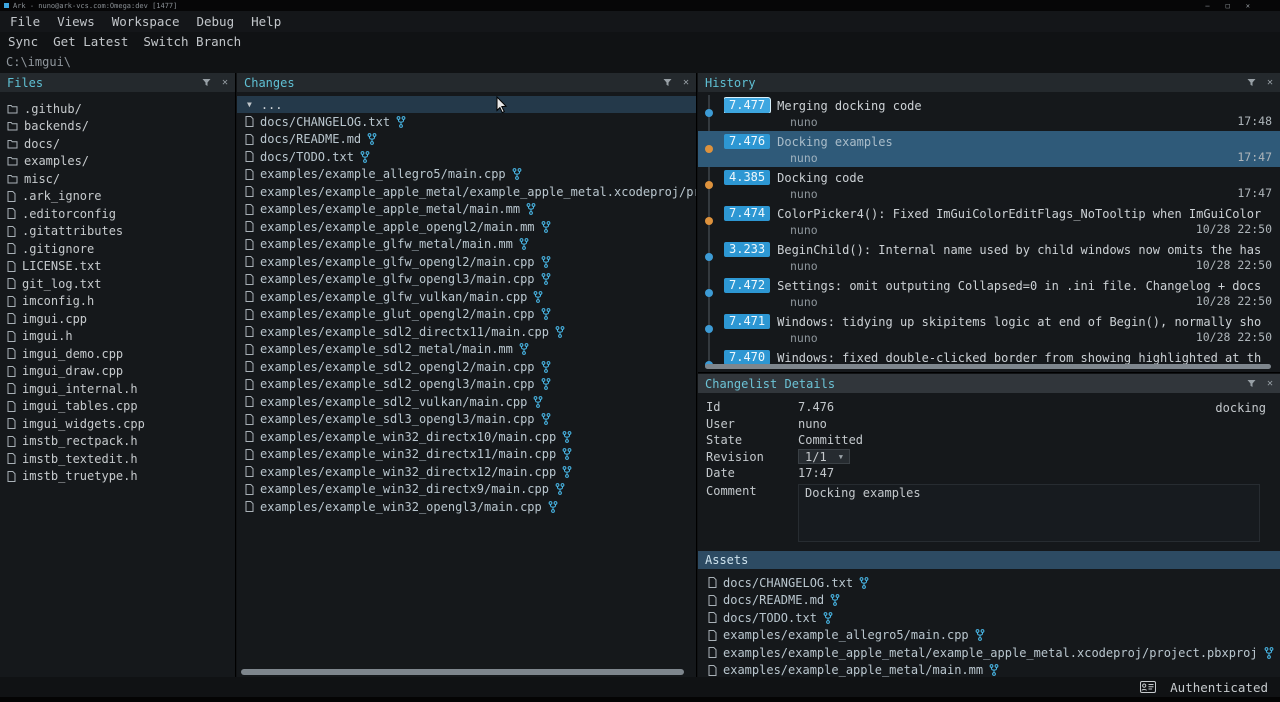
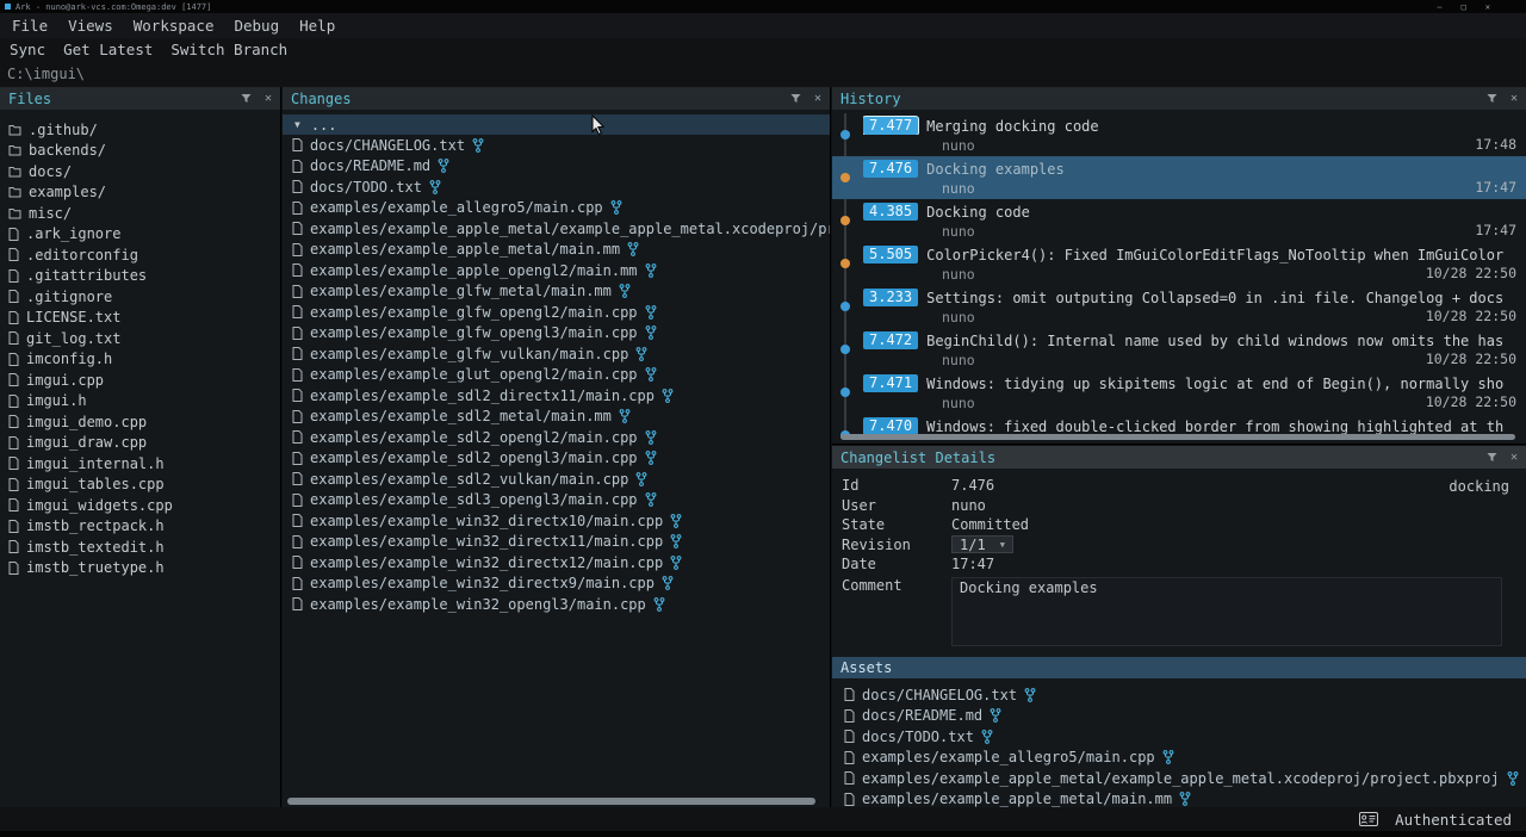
  Ark - nuno@ark-vcs.com:Omega:dev [1477]
  —
  □
  ✕
  File
  Views
  Workspace
  Debug
  Help
  Sync
  Get Latest
  Switch Branch
  C:\imgui\
  Files
  ✕
  .github/
  backends/
  docs/
  examples/
  misc/
  .ark_ignore
  .editorconfig
  .gitattributes
  .gitignore
  LICENSE.txt
  git_log.txt
  imconfig.h
  imgui.cpp
  imgui.h
  imgui_demo.cpp
  imgui_draw.cpp
  imgui_internal.h
  imgui_tables.cpp
  imgui_widgets.cpp
  imstb_rectpack.h
  imstb_textedit.h
  imstb_truetype.h
  Changes
  ✕
  ▼
  ...
  docs/CHANGELOG.txt
  docs/README.md
  docs/TODO.txt
  examples/example_allegro5/main.cpp
  examples/example_apple_metal/example_apple_metal.xcodeproj/p
  examples/example_apple_metal/main.mm
  examples/example_apple_opengl2/main.mm
  examples/example_glfw_metal/main.mm
  examples/example_glfw_opengl2/main.cpp
  examples/example_glfw_opengl3/main.cpp
  examples/example_glfw_vulkan/main.cpp
  examples/example_glut_opengl2/main.cpp
  examples/example_sdl2_directx11/main.cpp
  examples/example_sdl2_metal/main.mm
  examples/example_sdl2_opengl2/main.cpp
  examples/example_sdl2_opengl3/main.cpp
  examples/example_sdl2_vulkan/main.cpp
  examples/example_sdl3_opengl3/main.cpp
  examples/example_win32_directx10/main.cpp
  examples/example_win32_directx11/main.cpp
  examples/example_win32_directx12/main.cpp
  examples/example_win32_directx9/main.cpp
  examples/example_win32_opengl3/main.cpp
  History
  ✕
  7.477
  Merging docking code
  nuno
  17:48
  7.476
  Docking examples
  nuno
  17:47
  4.385
  Docking code
  nuno
  17:47
- 7.474
+ 5.505
  ColorPicker4(): Fixed ImGuiColorEditFlags_NoTooltip when ImGuiColor
  nuno
  10/28 22:50
  3.233
- BeginChild(): Internal name used by child windows now omits the has
+ Settings: omit outputing Collapsed=0 in .ini file. Changelog + docs
  nuno
  10/28 22:50
  7.472
- Settings: omit outputing Collapsed=0 in .ini file. Changelog + docs
+ BeginChild(): Internal name used by child windows now omits the has
  nuno
  10/28 22:50
  7.471
  Windows: tidying up skipitems logic at end of Begin(), normally sho
  nuno
  10/28 22:50
  7.470
  Windows: fixed double-clicked border from showing highlighted at th
  Changelist Details
  ✕
  docking
  Id
  7.476
  User
  nuno
  State
  Committed
  Revision
  1/1
  ▼
  Date
  17:47
  Comment
  Docking examples
  Assets
  docs/CHANGELOG.txt
  docs/README.md
  docs/TODO.txt
  examples/example_allegro5/main.cpp
  examples/example_apple_metal/example_apple_metal.xcodeproj/project.pbxproj
  examples/example_apple_metal/main.mm
  Authenticated
